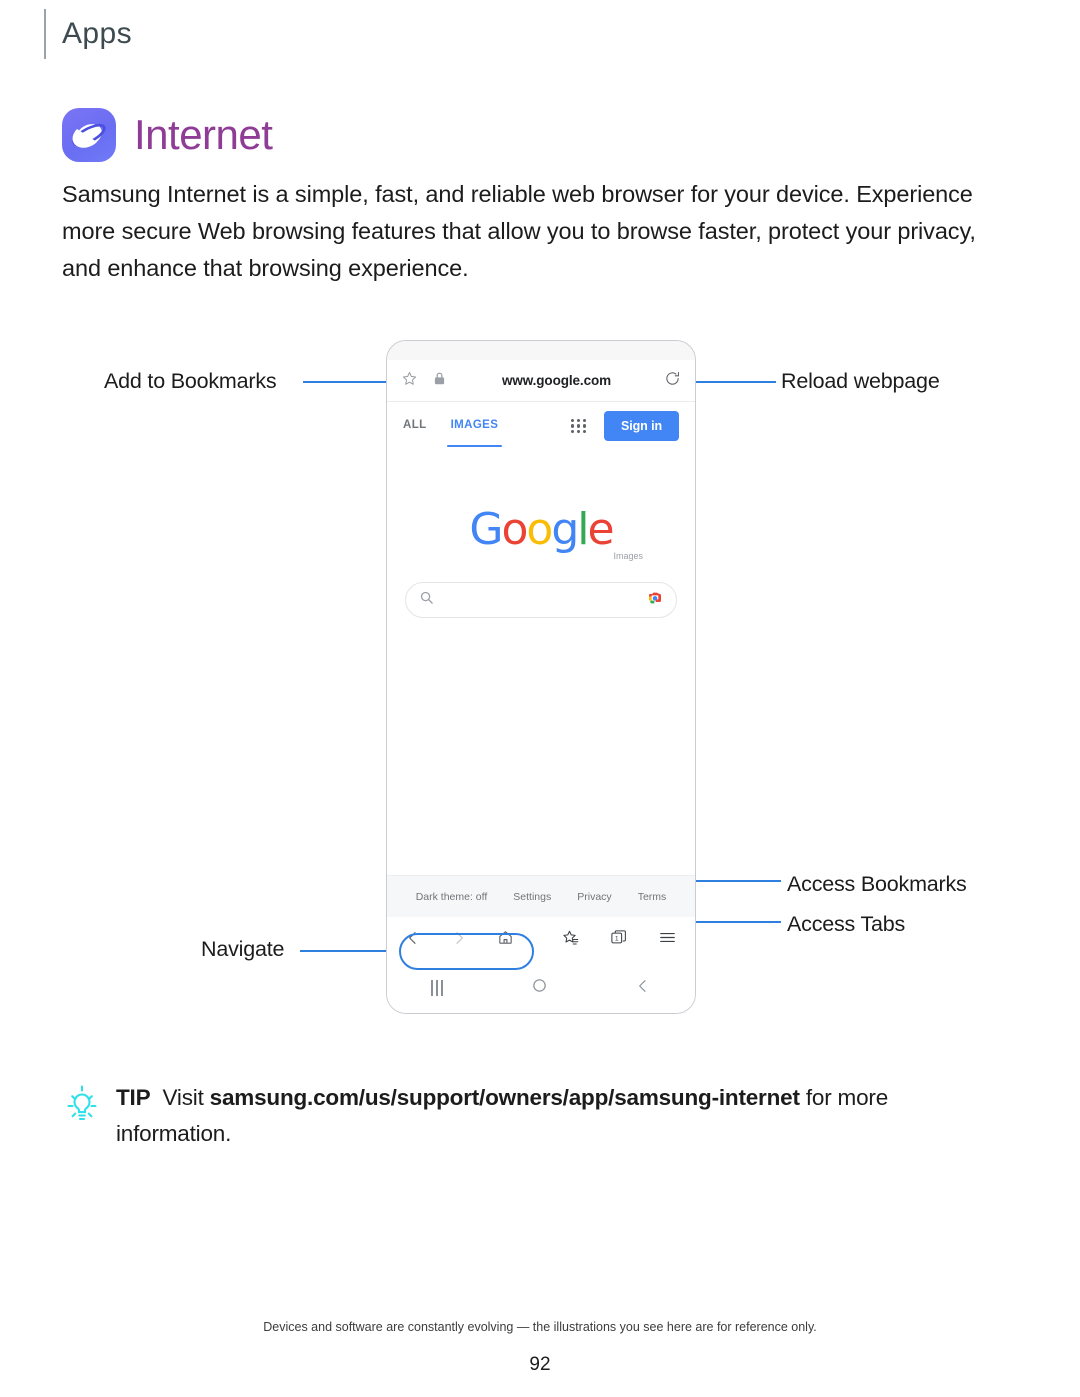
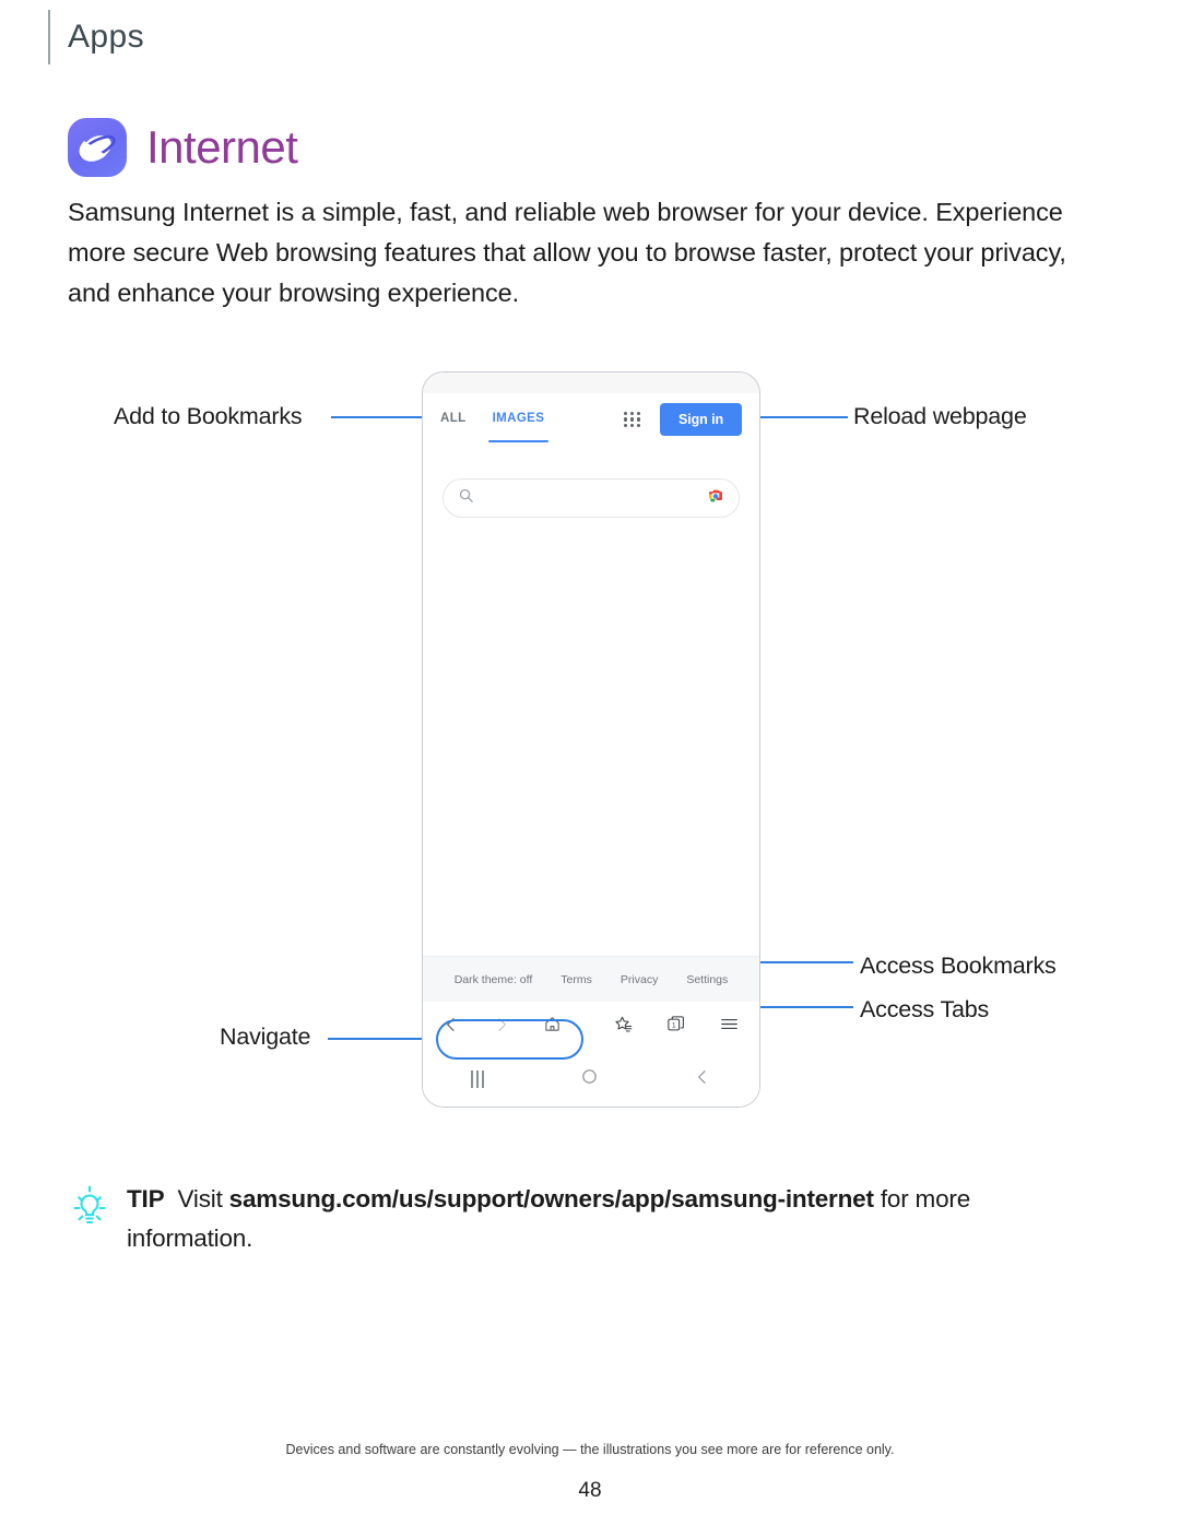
  Apps
  Internet
- Samsung Internet is a simple, fast, and reliable web browser for your device. Experience more secure Web browsing features that allow you to browse faster, protect your privacy, and enhance that browsing experience.
+ Samsung Internet is a simple, fast, and reliable web browser for your device. Experience more secure Web browsing features that allow you to browse faster, protect your privacy, and enhance your browsing experience.
  Add to Bookmarks
  Reload webpage
  Access Bookmarks
  Access Tabs
  Navigate
- www.google.com
  ALL
  IMAGES
  Sign in
- Google
- Images
  Dark theme: off
- Settings
+ Terms
  Privacy
- Terms
+ Settings
  TIP Visit samsung.com/us/support/owners/app/samsung-internet for more information.
- Devices and software are constantly evolving — the illustrations you see here are for reference only.
+ Devices and software are constantly evolving — the illustrations you see more are for reference only.
- 92
+ 48
